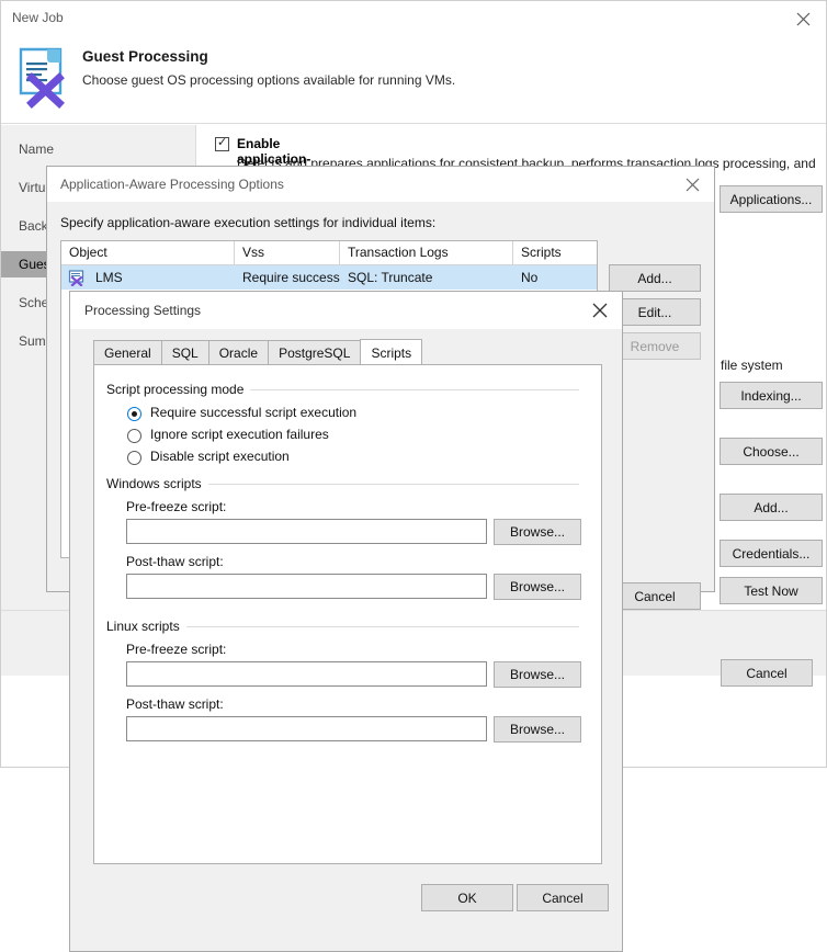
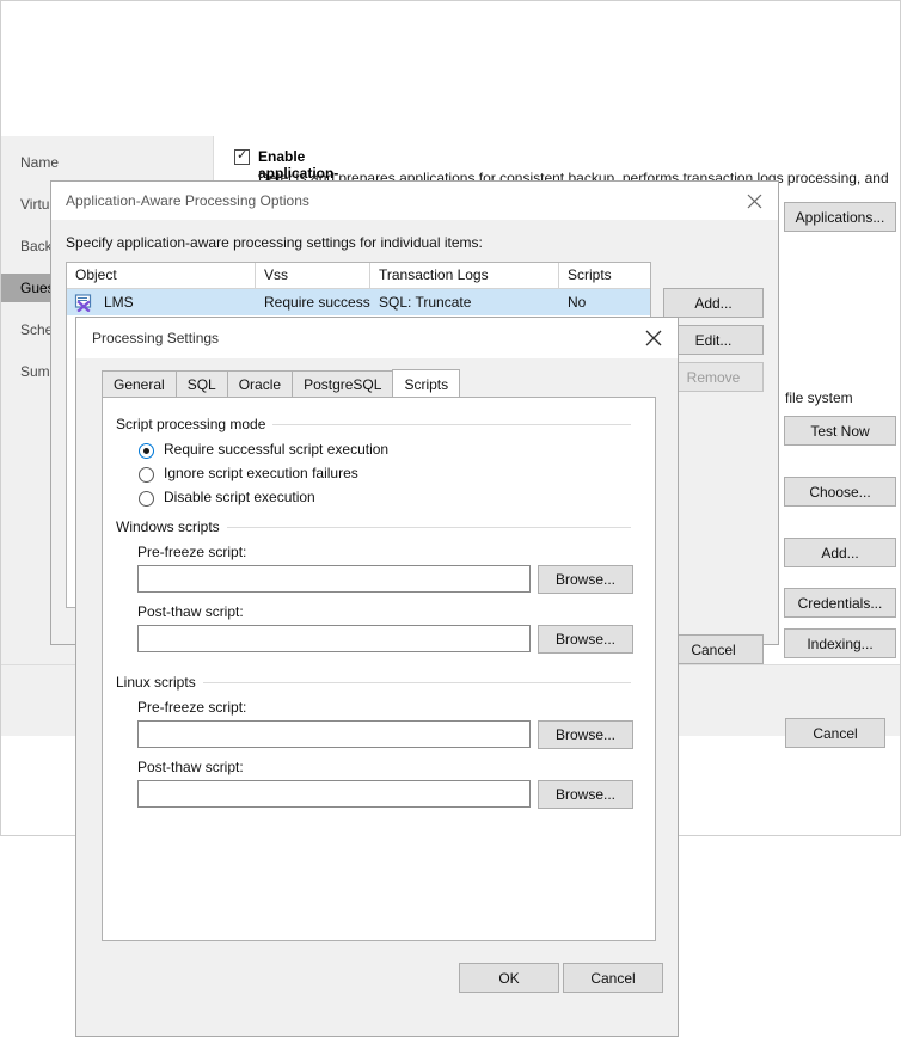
- New Job
- Guest Processing
- Choose guest OS processing options available for running VMs.
  Name
  Virtu
  Back
  Gue
  Sch
  Sum
  Detects and prepares applications for consistent backup, performs transaction logs processing, and
  file system
  Applications...
- Indexing...
+ Test Now
  Choose...
  Add...
  Credentials...
- Test Now
+ Indexing...
  Cancel
  Application-Aware Processing Options
- Specify application-aware execution settings for individual items:
+ Specify application-aware processing settings for individual items:
  Object
  Vss
  Transaction Logs
  Scripts
  LMS
  Require success
  SQL: Truncate
  No
  Add...
  Edit...
  Remove
  Cancel
  Processing Settings
  General
  SQL
  Oracle
  PostgreSQL
  Scripts
  Script processing mode
  Require successful script execution
  Ignore script execution failures
  Disable script execution
  Windows scripts
  Pre-freeze script:
  Browse...
  Post-thaw script:
  Browse...
  Linux scripts
  Pre-freeze script:
  Browse...
  Post-thaw script:
  Browse...
  OK
  Cancel
